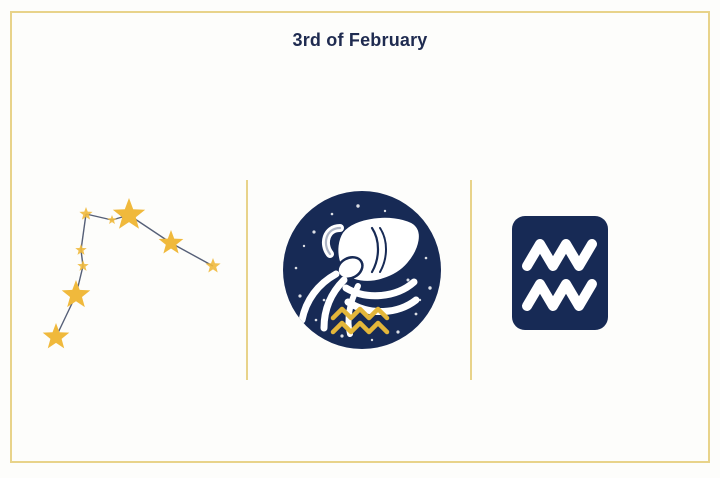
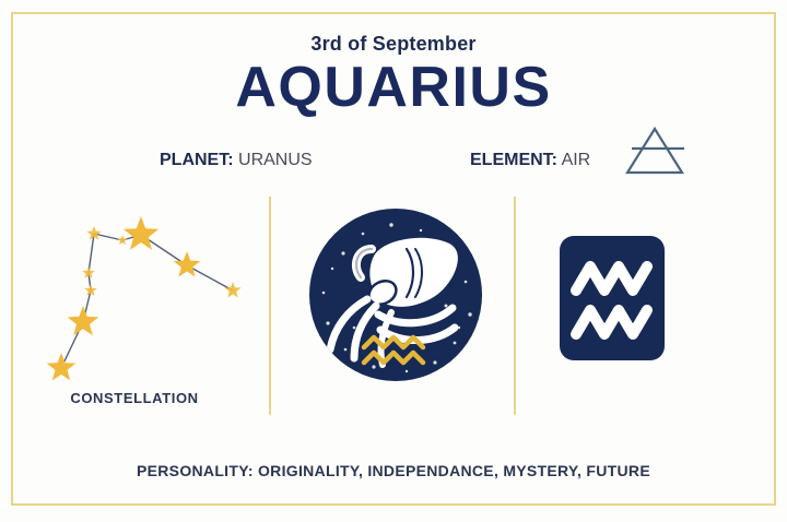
- 3rd of February
+ 3rd of September
+ AQUARIUS
+ PLANET: URANUS
+ ELEMENT: AIR
+ CONSTELLATION
+ PERSONALITY: ORIGINALITY, INDEPENDANCE, MYSTERY, FUTURE
